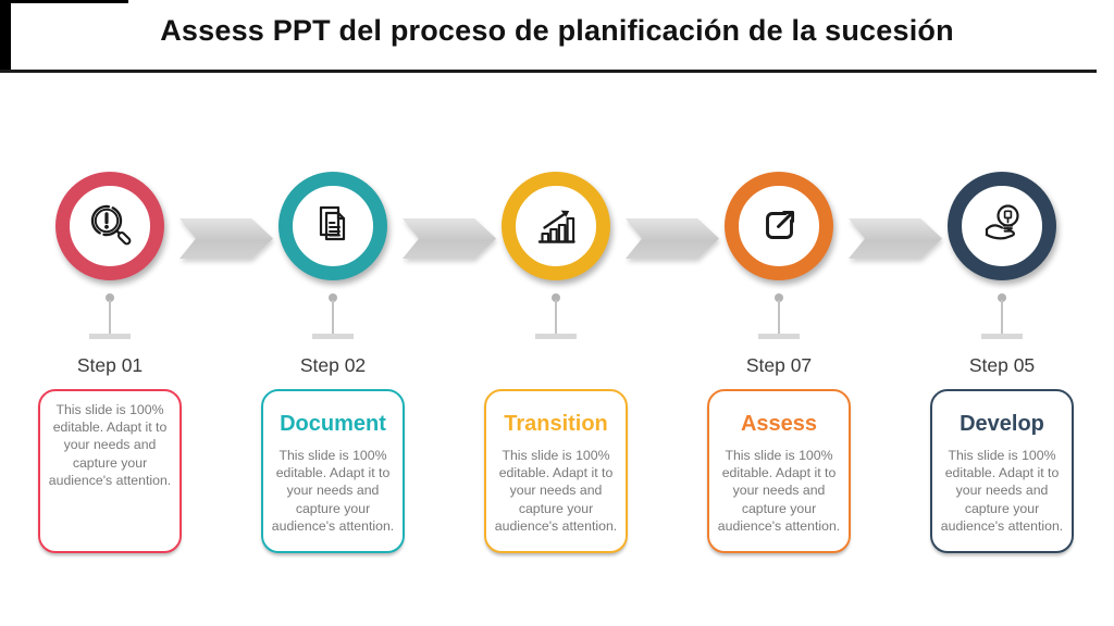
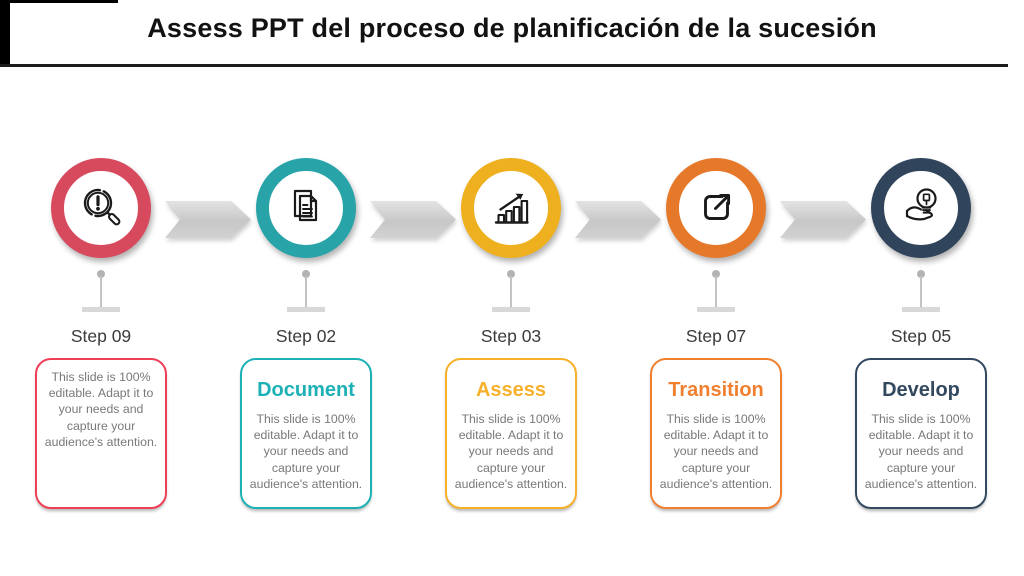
  Assess PPT del proceso de planificación de la sucesión
- Step 01
+ Step 09
  This slide is 100% editable. Adapt it to your needs and capture your audience's attention.
  Step 02
  Document
  This slide is 100% editable. Adapt it to your needs and capture your audience's attention.
+ Step 03
- Transition
+ Assess
  This slide is 100% editable. Adapt it to your needs and capture your audience's attention.
  Step 07
- Assess
+ Transition
  This slide is 100% editable. Adapt it to your needs and capture your audience's attention.
  Step 05
  Develop
  This slide is 100% editable. Adapt it to your needs and capture your audience's attention.
